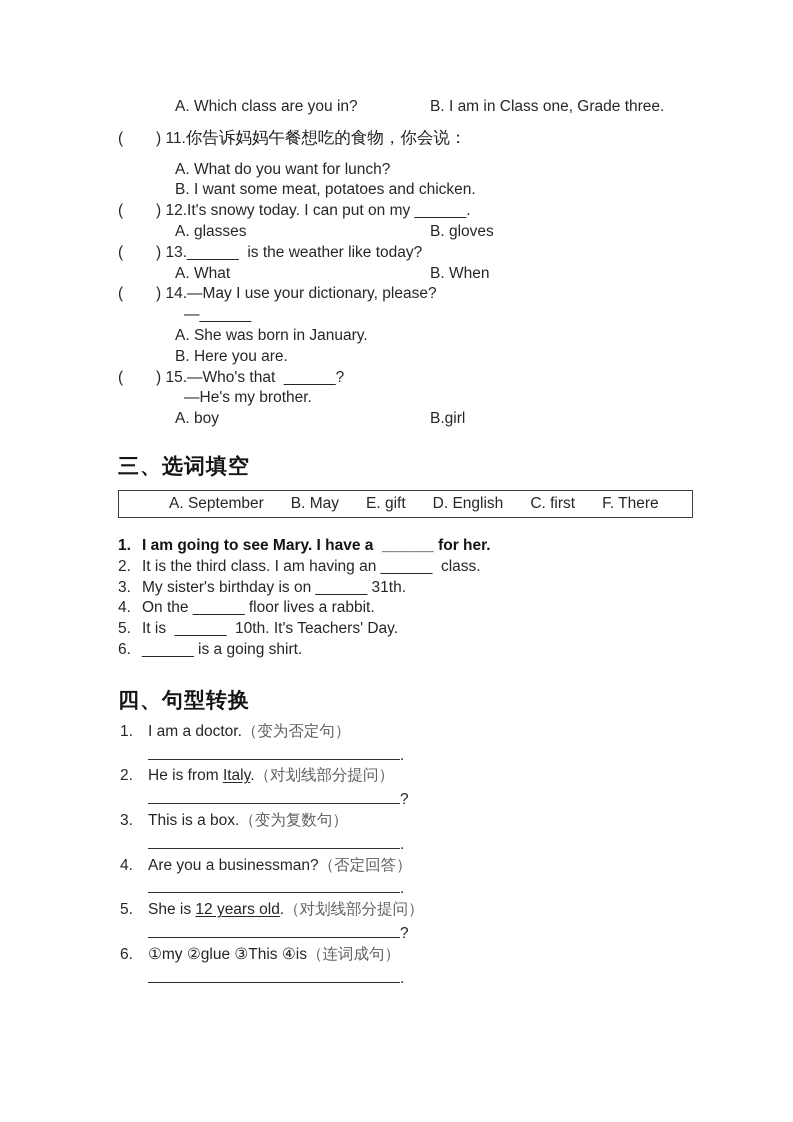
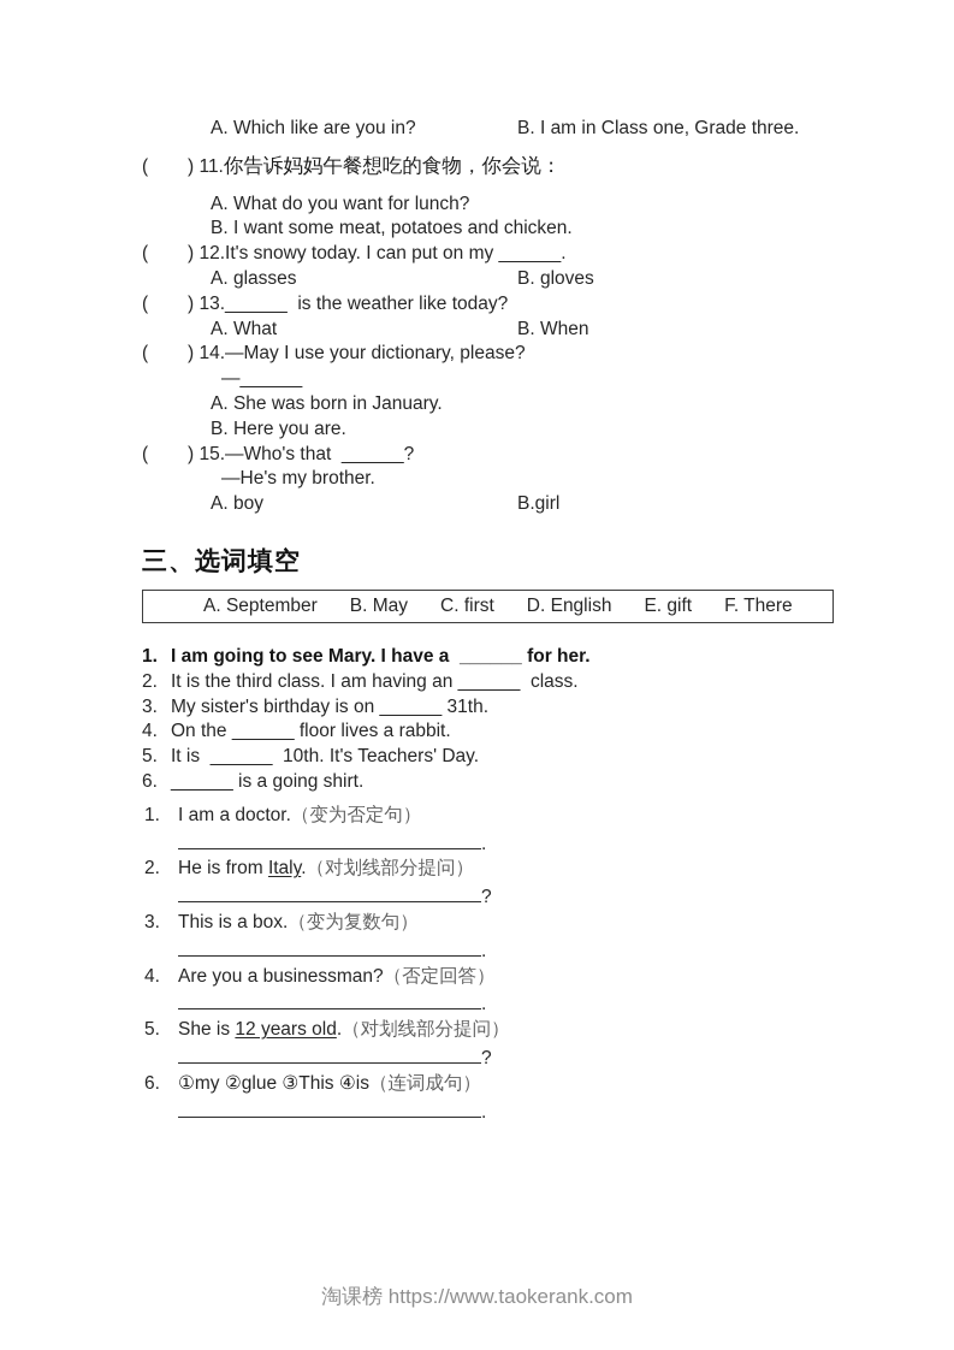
- A. Which class are you in?
+ A. Which like are you in?
  B. I am in Class one, Grade three.
  ( ) 11.你告诉妈妈午餐想吃的食物，你会说：
  A. What do you want for lunch?
  B. I want some meat, potatoes and chicken.
  ( ) 12.It's snowy today. I can put on my ______.
  A. glasses
  B. gloves
  ( ) 13.______ is the weather like today?
  A. What
  B. When
  ( ) 14.—May I use your dictionary, please?
  —______
  A. She was born in January.
  B. Here you are.
  ( ) 15.—Who's that ______?
  —He's my brother.
  A. boy
  B.girl
  三、选词填空
  A. September
  B. May
- E. gift
+ C. first
  D. English
- C. first
+ E. gift
  F. There
  1.
  I am going to see Mary. I have a ______ for her.
  2.
  It is the third class. I am having an ______ class.
  3.
  My sister's birthday is on ______ 31th.
  4.
  On the ______ floor lives a rabbit.
  5.
  It is ______ 10th. It's Teachers' Day.
  6.
  ______ is a going shirt.
- 四、句型转换
  1.
  I am a doctor.（变为否定句）
  .
  2.
  He is from Italy.（对划线部分提问）
  ?
  3.
  This is a box.（变为复数句）
  .
  4.
  Are you a businessman?（否定回答）
  .
  5.
  She is 12 years old.（对划线部分提问）
  ?
  6.
  ①my ②glue ③This ④is（连词成句）
  .
+ 淘课榜 https://www.taokerank.com
